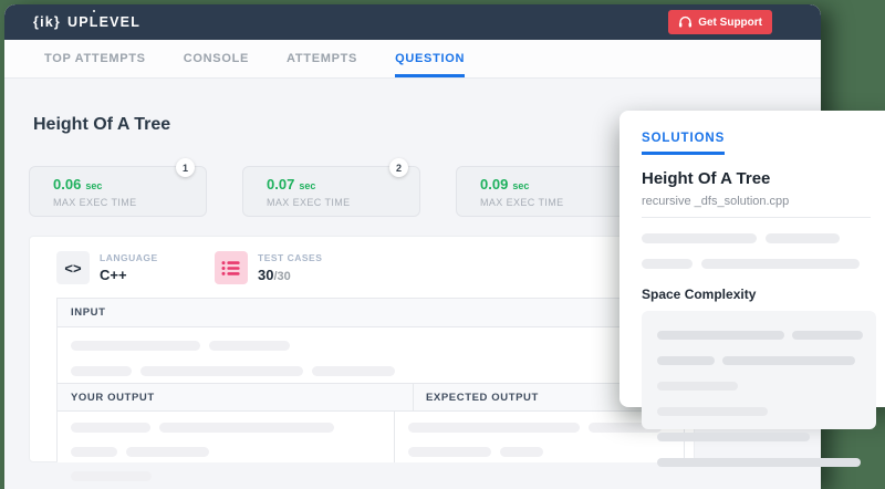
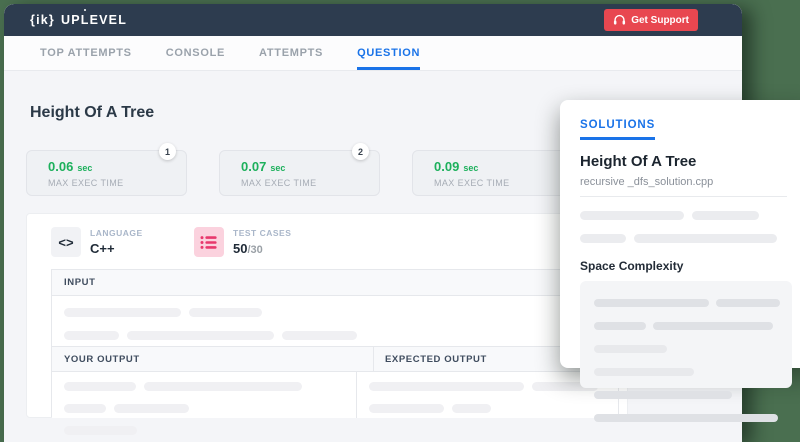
  {ik}
  UPLEVEL
  Get Support
  TOP ATTEMPTS
  CONSOLE
  ATTEMPTS
  QUESTION
  Height Of A Tree
  1
  0.06
  sec
  MAX EXEC TIME
  2
  0.07
  sec
  MAX EXEC TIME
  0.09
  sec
  MAX EXEC TIME
  <>
  LANGUAGE
  C++
  TEST CASES
- 30/30
+ 50/30
  INPUT
  YOUR OUTPUT
  EXPECTED OUTPUT
  SOLUTIONS
  Height Of A Tree
  recursive _dfs_solution.cpp
  Space Complexity
